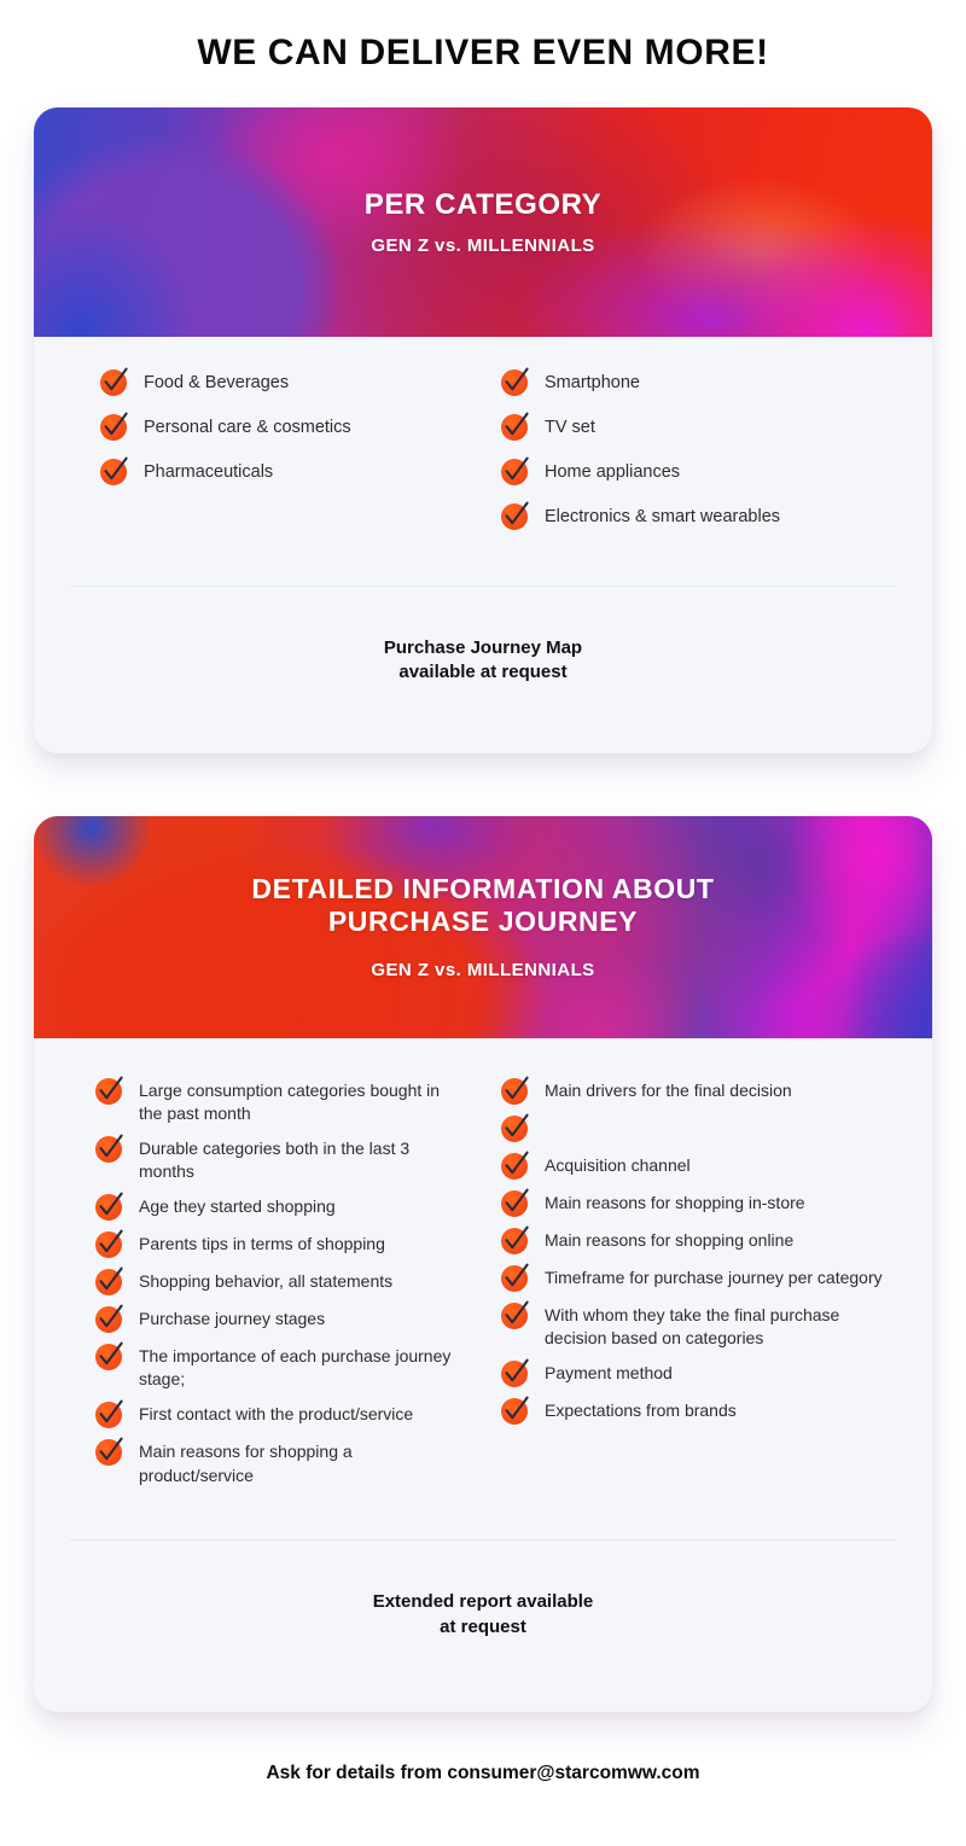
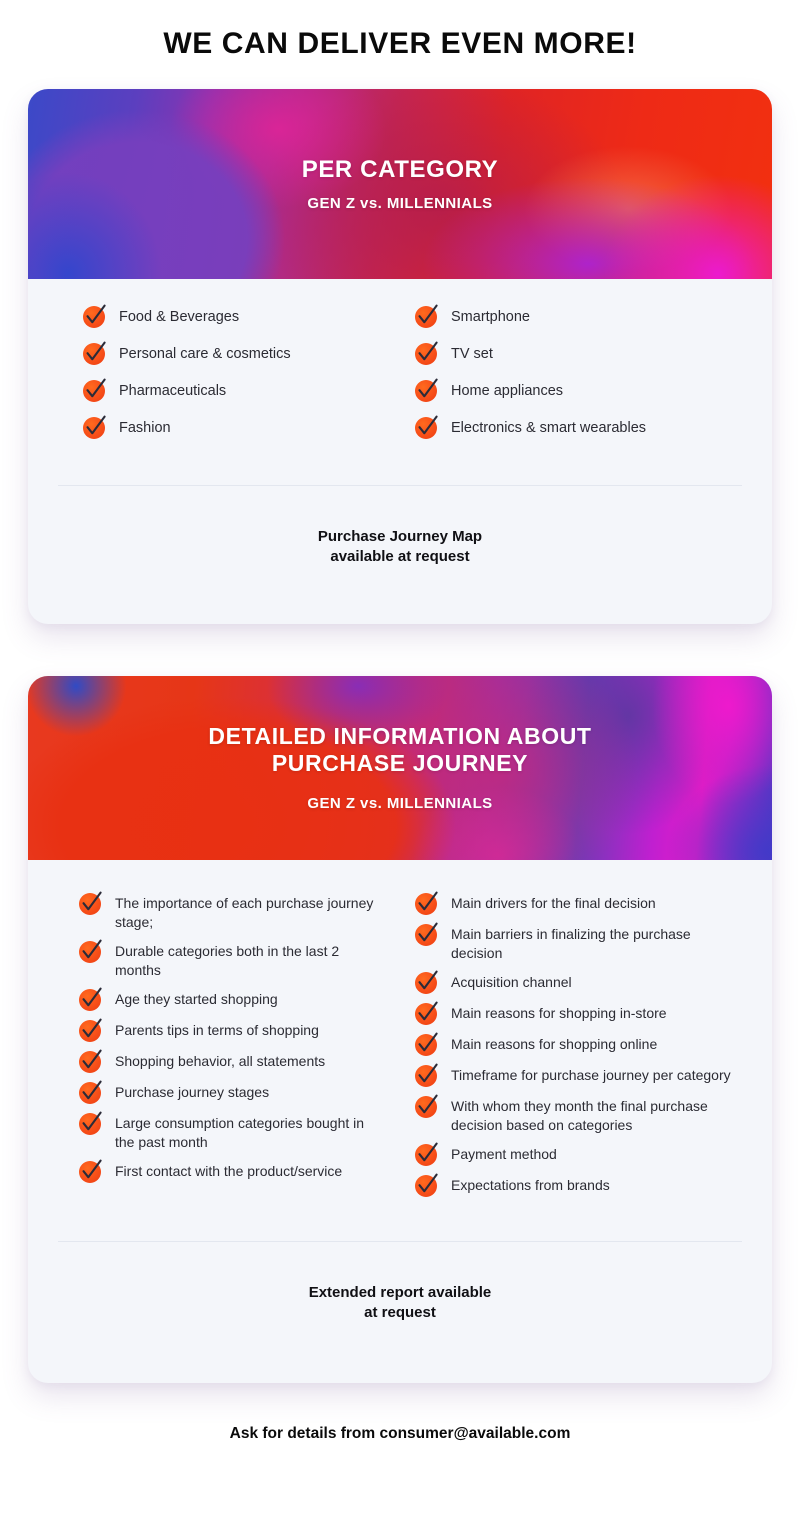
  WE CAN DELIVER EVEN MORE!
  PER CATEGORY
  GEN Z vs. MILLENNIALS
  Food & Beverages
  Personal care & cosmetics
  Pharmaceuticals
+ Fashion
  Smartphone
  TV set
  Home appliances
  Electronics & smart wearables
  Purchase Journey Map
  available at request
  DETAILED INFORMATION ABOUT
  PURCHASE JOURNEY
  GEN Z vs. MILLENNIALS
- Large consumption categories bought in the past month
+ The importance of each purchase journey stage;
- Durable categories both in the last 3 months
+ Durable categories both in the last 2 months
  Age they started shopping
  Parents tips in terms of shopping
  Shopping behavior, all statements
  Purchase journey stages
- The importance of each purchase journey stage;
+ Large consumption categories bought in the past month
  First contact with the product/service
- Main reasons for shopping a product/service
  Main drivers for the final decision
+ Main barriers in finalizing the purchase decision
  Acquisition channel
  Main reasons for shopping in-store
  Main reasons for shopping online
  Timeframe for purchase journey per category
- With whom they take the final purchase decision based on categories
+ With whom they month the final purchase decision based on categories
  Payment method
  Expectations from brands
  Extended report available
  at request
- Ask for details from consumer@starcomww.com
+ Ask for details from consumer@available.com
